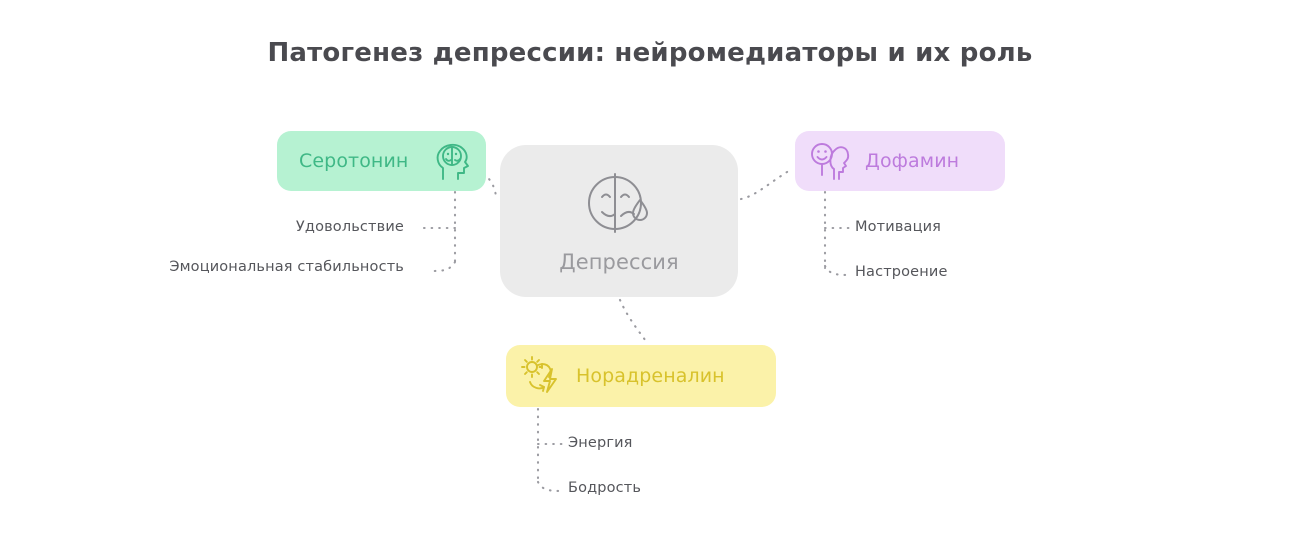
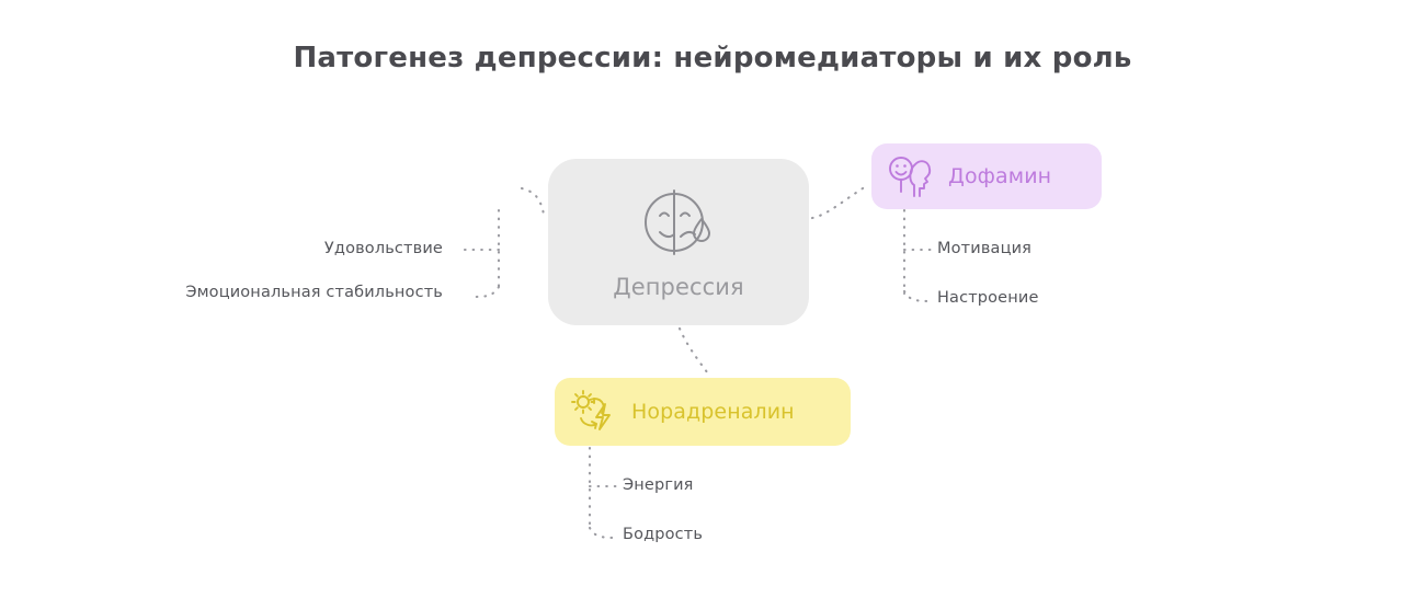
  Патогенез депрессии: нейромедиаторы и их роль
  Депрессия
- Серотонин
  Дофамин
  Норадреналин
  Удовольствие
  Эмоциональная стабильность
  Мотивация
  Настроение
  Энергия
  Бодрость
